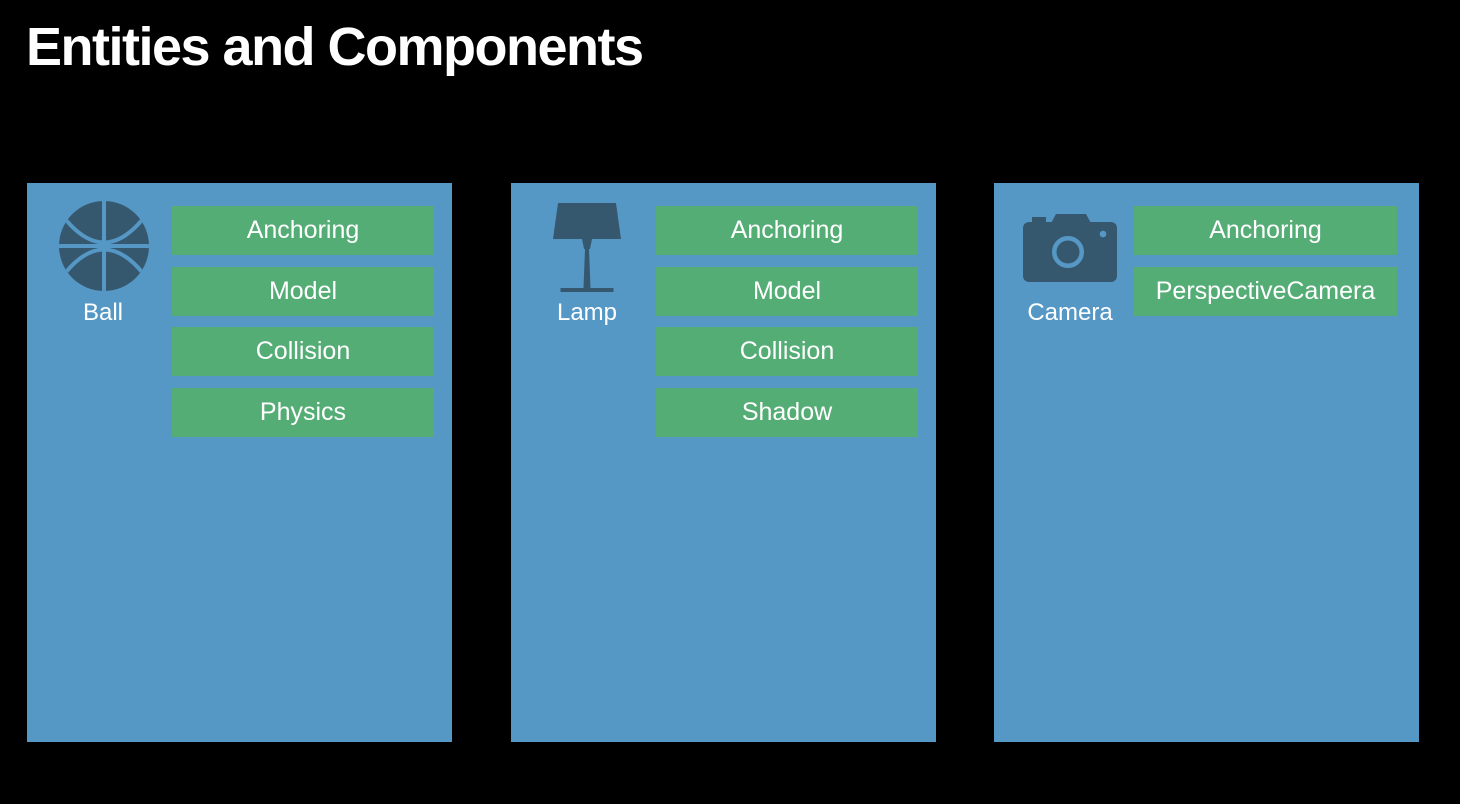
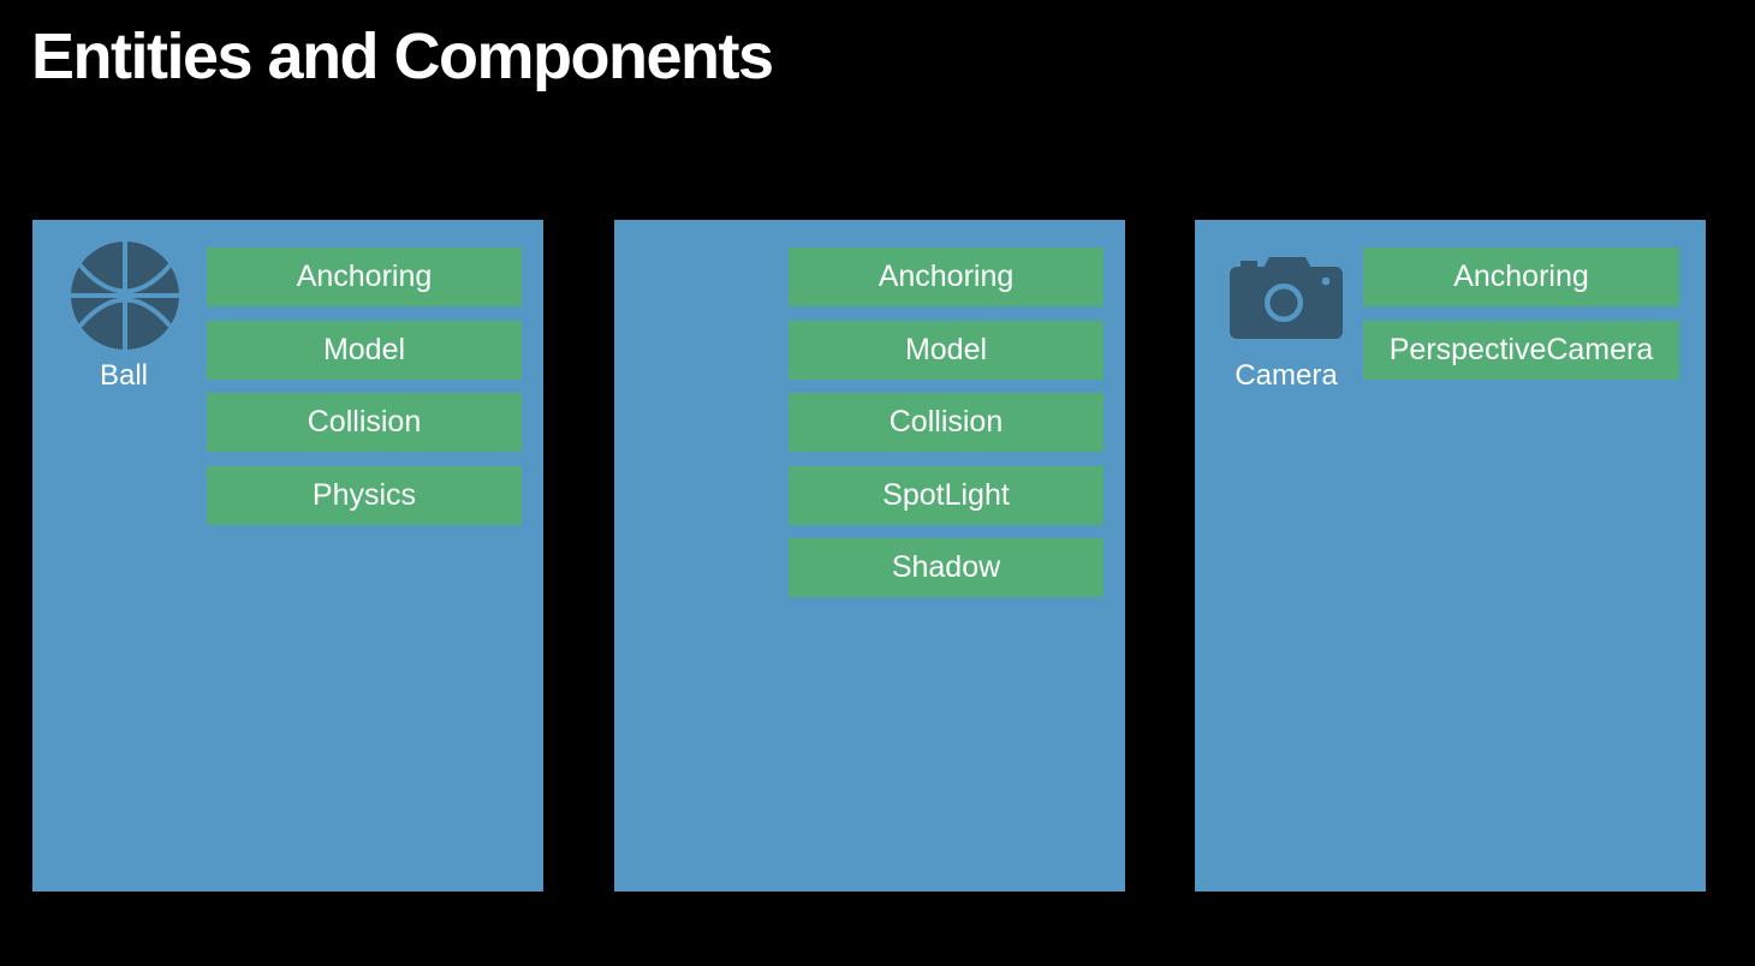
  Entities and Components
  Ball
  Anchoring
  Model
  Collision
  Physics
- Lamp
  Anchoring
  Model
  Collision
+ SpotLight
  Shadow
  Camera
  Anchoring
  PerspectiveCamera
